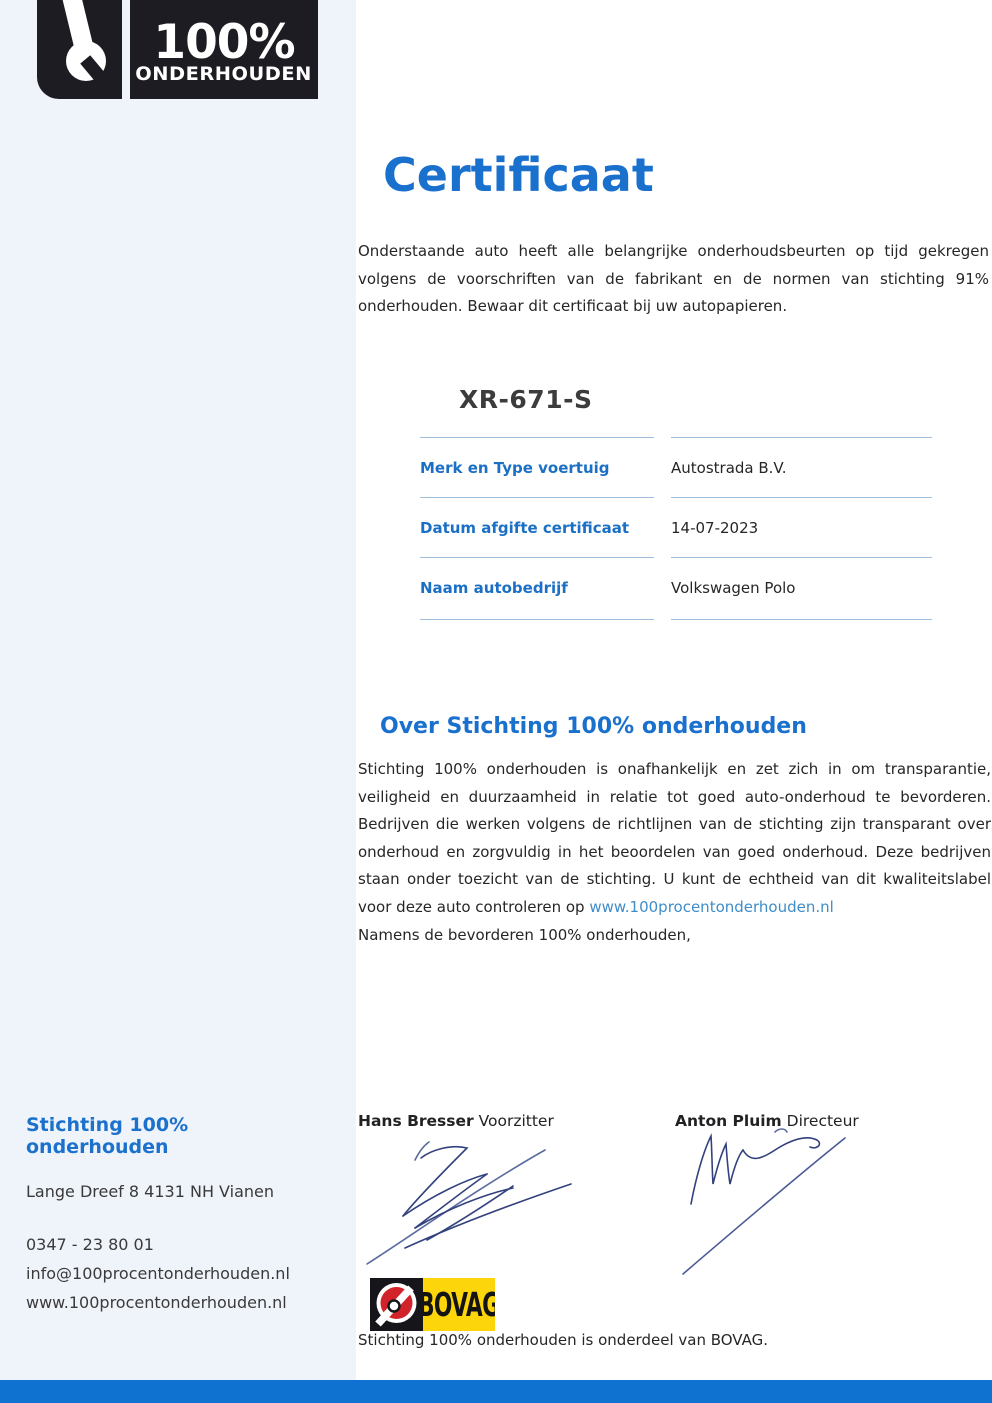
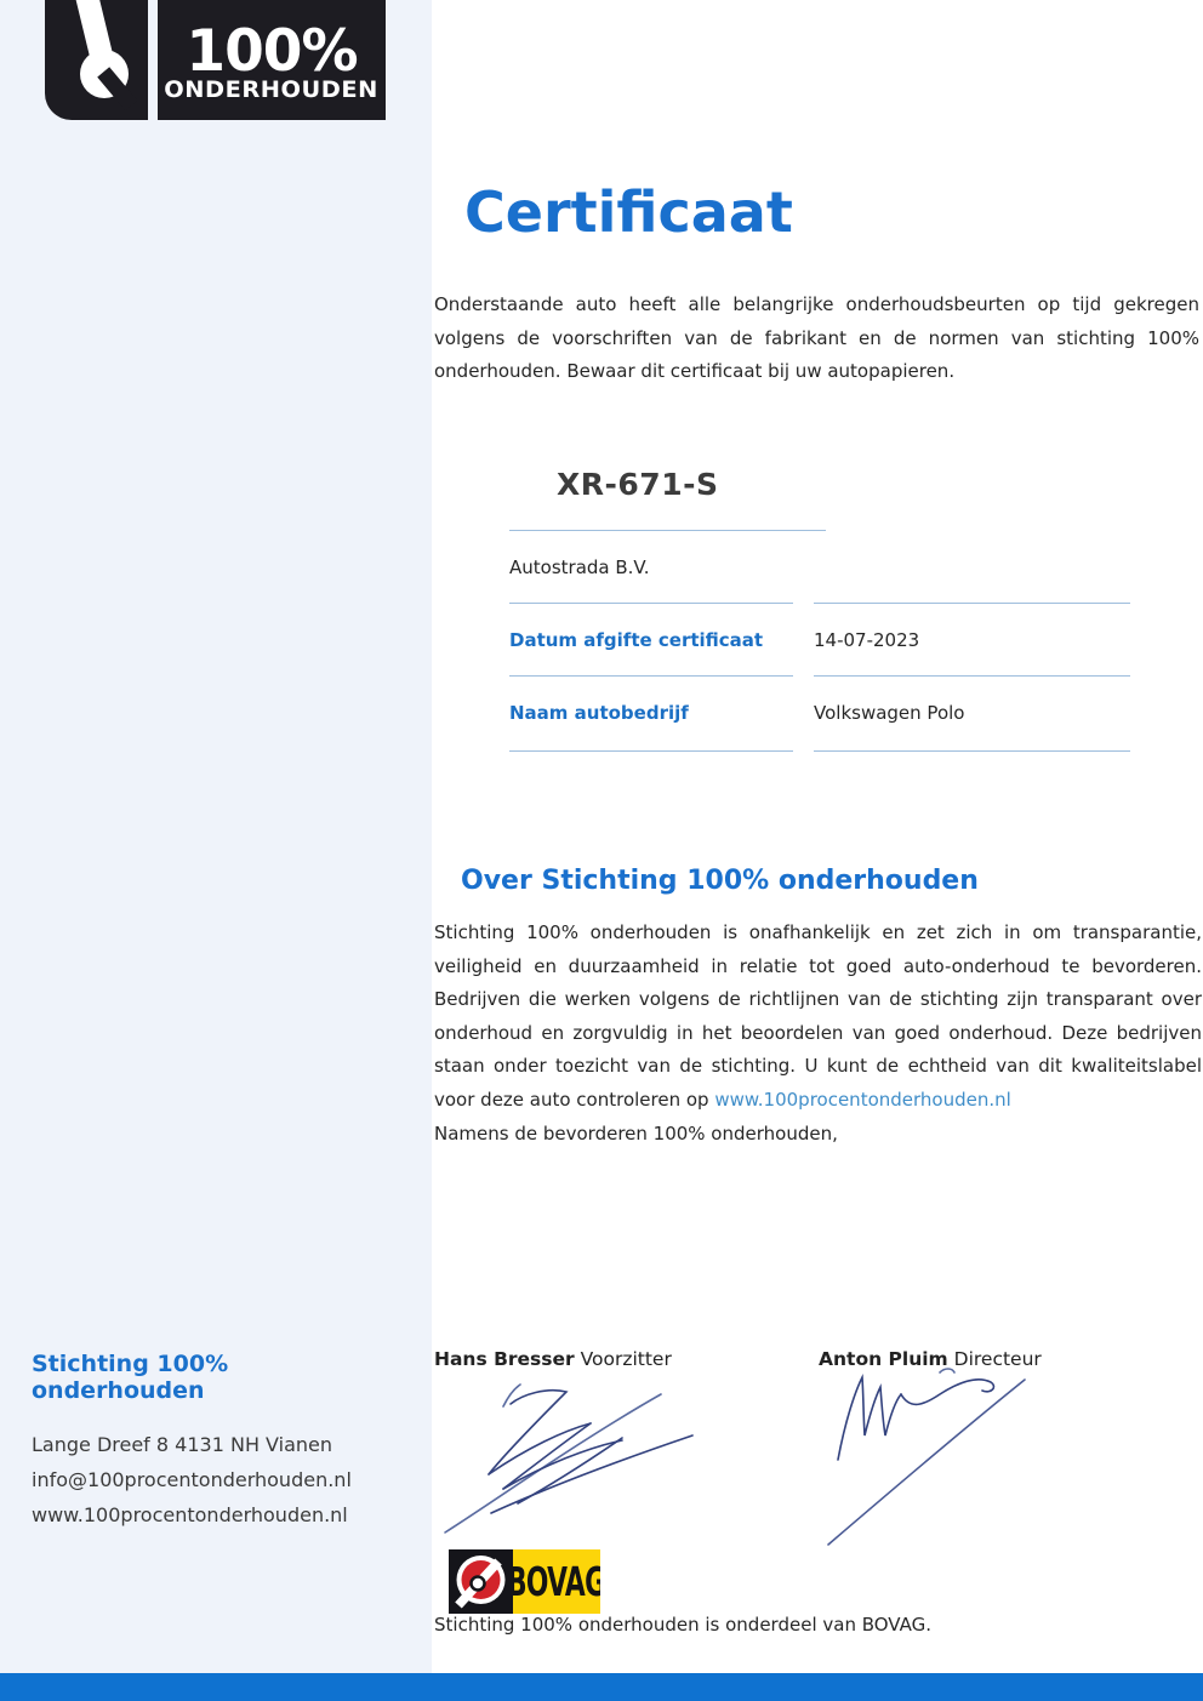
  100%
  ONDERHOUDEN
  Stichting 100% onderhouden
  Lange Dreef 8 4131 NH Vianen
- 0347 - 23 80 01
  info@100procentonderhouden.nl
  www.100procentonderhouden.nl
  Certificaat
- Onderstaande auto heeft alle belangrijke onderhoudsbeurten op tijd gekregen volgens de voorschriften van de fabrikant en de normen van stichting 91% onderhouden. Bewaar dit certificaat bij uw autopapieren.
+ Onderstaande auto heeft alle belangrijke onderhoudsbeurten op tijd gekregen volgens de voorschriften van de fabrikant en de normen van stichting 100% onderhouden. Bewaar dit certificaat bij uw autopapieren.
  XR-671-S
- Merk en Type voertuig
  Autostrada B.V.
  Datum afgifte certificaat
  14-07-2023
  Naam autobedrijf
  Volkswagen Polo
  Over Stichting 100% onderhouden
  Stichting 100% onderhouden is onafhankelijk en zet zich in om transparantie, veiligheid en duurzaamheid in relatie tot goed auto-onderhoud te bevorderen. Bedrijven die werken volgens de richtlijnen van de stichting zijn transparant over onderhoud en zorgvuldig in het beoordelen van goed onderhoud. Deze bedrijven staan onder toezicht van de stichting. U kunt de echtheid van dit kwaliteitslabel voor deze auto controleren op www.100procentonderhouden.nl
  Namens de bevorderen 100% onderhouden,
  Hans Bresser Voorzitter
  Anton Pluim Directeur
  BOVAG
  Stichting 100% onderhouden is onderdeel van BOVAG.
